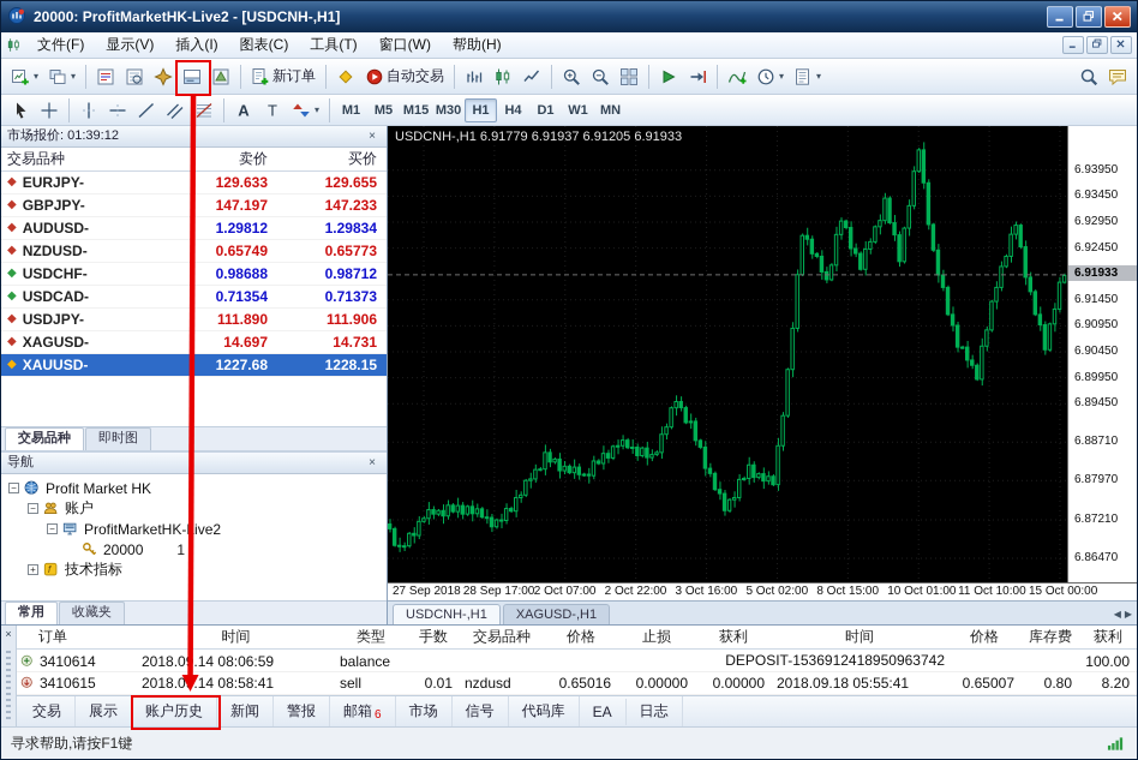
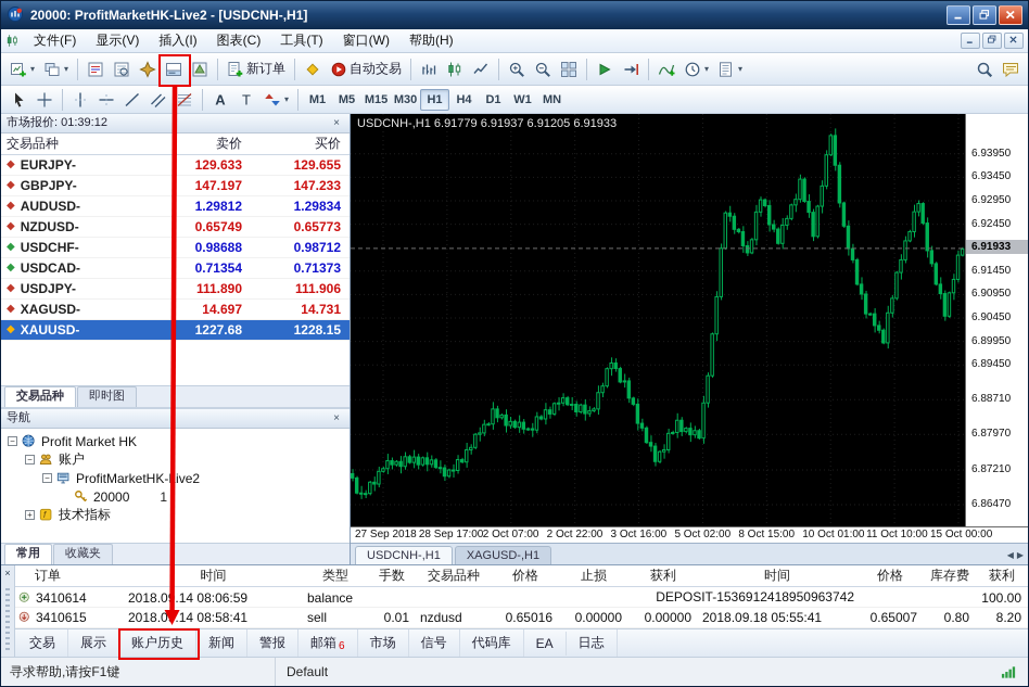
  20000: ProfitMarketHK-Live2 - [USDCNH-,H1]
  文件(F)
  显示(V)
  插入(I)
  图表(C)
  工具(T)
  窗口(W)
  帮助(H)
  ▾
  ▾
  新订单
  自动交易
  ▾
  ▾
  A
  T
  ▾
  M1
  M5
  M15
  M30
  H1
  H4
  D1
  W1
  MN
  市场报价: 01:39:12
  ×
  交易品种
  卖价
  买价
  ◆
  EURJPY-
  129.633
  129.655
  ◆
  GBPJPY-
  147.197
  147.233
  ◆
  AUDUSD-
  1.29812
  1.29834
  ◆
  NZDUSD-
  0.65749
  0.65773
  ◆
  USDCHF-
  0.98688
  0.98712
  ◆
  USDCAD-
  0.71354
  0.71373
  ◆
  USDJPY-
  111.890
  111.906
  ◆
  XAGUSD-
  14.697
  14.731
  ◆
  XAUUSD-
  1227.68
  1228.15
  交易品种
  即时图
  导航
  ×
  −
  Profit Market HK
  −
  账户
  −
  ProfitMarketHK-ive2
  20000
  1
  +
  f
  技术指标
  常用
  收藏夹
  USDCNH-,H1 6.91779 6.91937 6.91205 6.91933
  6.93950
  6.93450
  6.92950
  6.92450
  6.91450
  6.90950
  6.90450
  6.89950
  6.89450
  6.88710
  6.87970
  6.87210
  6.86470
  6.91933
  27 Sep 2018
  28 Sep 17:00
  2 Oct 07:00
  2 Oct 22:00
  3 Oct 16:00
  5 Oct 02:00
  8 Oct 15:00
  10 Oct 01:00
  11 Oct 10:00
  15 Oct 00:00
  USDCNH-,H1
  XAGUSD-,H1
  ◀
  ▶
  ×
  订单
  时间
  类型
  手数
  交易品种
  价格
  止损
  获利
  时间
  价格
  库存费
  获利
  3410614
  2018.0.14 08:06:59
  balance
  DEPOSIT-1536912418950963742
  100.00
  3410615
  2018.0.14 08:58:41
  sell
  0.01
  nzdusd
  0.65016
  0.00000
  0.00000
  2018.09.18 05:55:41
  0.65007
  0.80
  8.20
  交易
  展示
  账户历史
  新闻
  警报
  邮箱
  6
  市场
  信号
  代码库
  EA
  日志
  寻求帮助,请按F1键
+ Default
